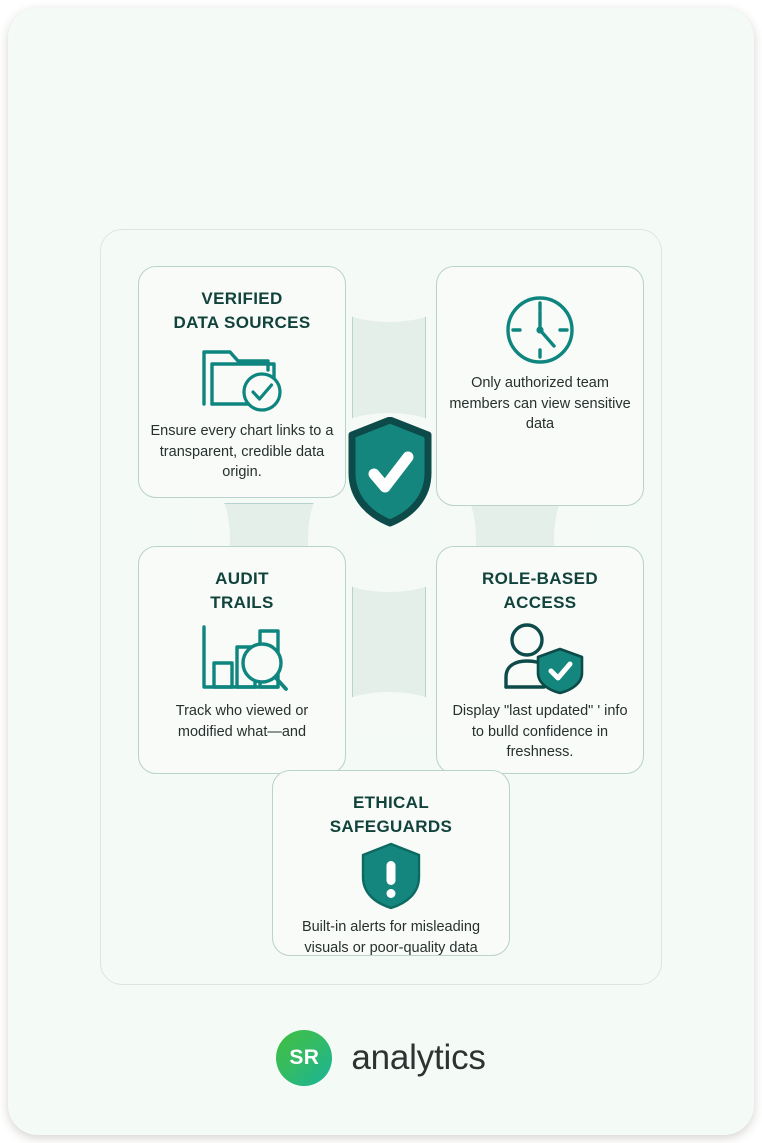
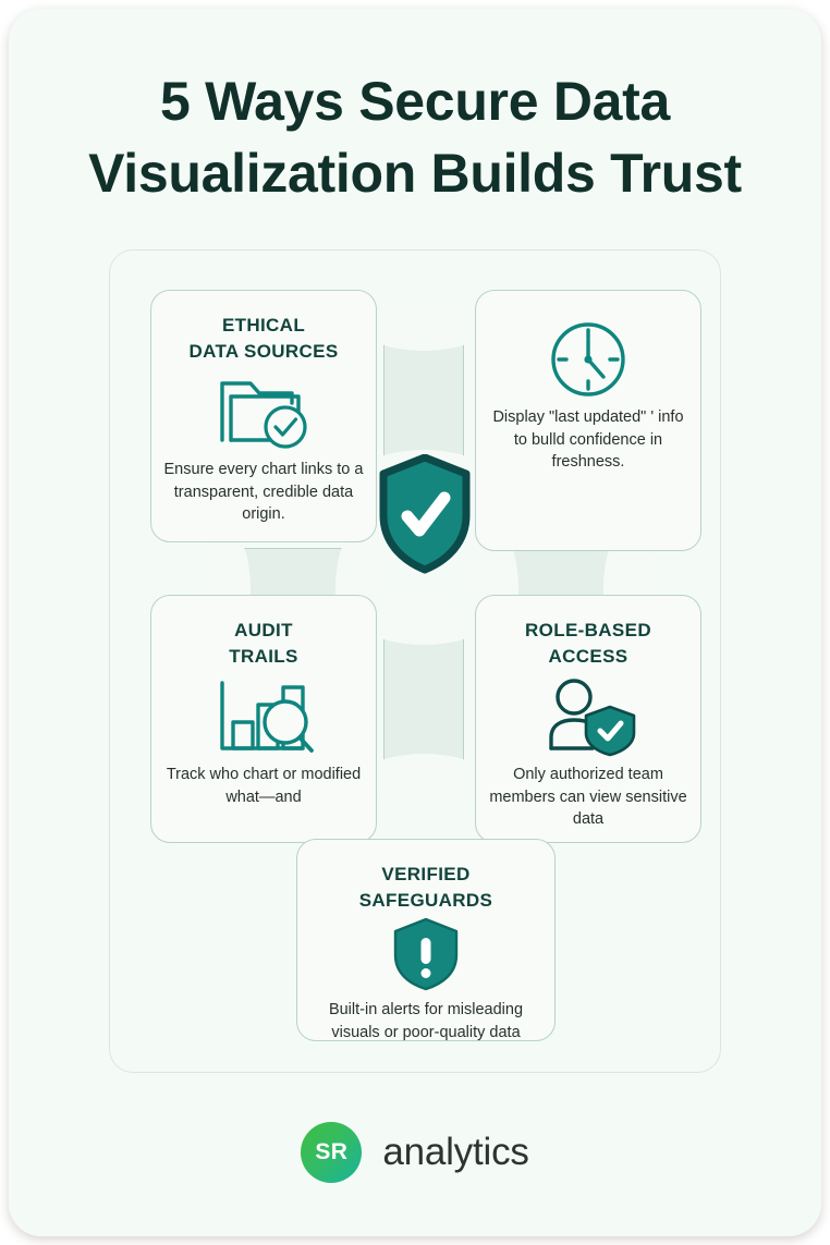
+ 5 Ways Secure Data
+ Visualization Builds Trust
- VERIFIED
+ ETHICAL
  DATA SOURCES
  Ensure every chart links to a transparent, credible data origin.
- Only authorized team members can view sensitive data
+ Display "last updated" ' info to bulld confidence in freshness.
  AUDIT
  TRAILS
- Track who viewed or modified what—and
+ Track who chart or modified what—and
  ROLE-BASED
  ACCESS
- Display "last updated" ' info to bulld confidence in freshness.
+ Only authorized team members can view sensitive data
- ETHICAL
+ VERIFIED
  SAFEGUARDS
  Built-in alerts for misleading visuals or poor-quality data
  SR
  analytics
